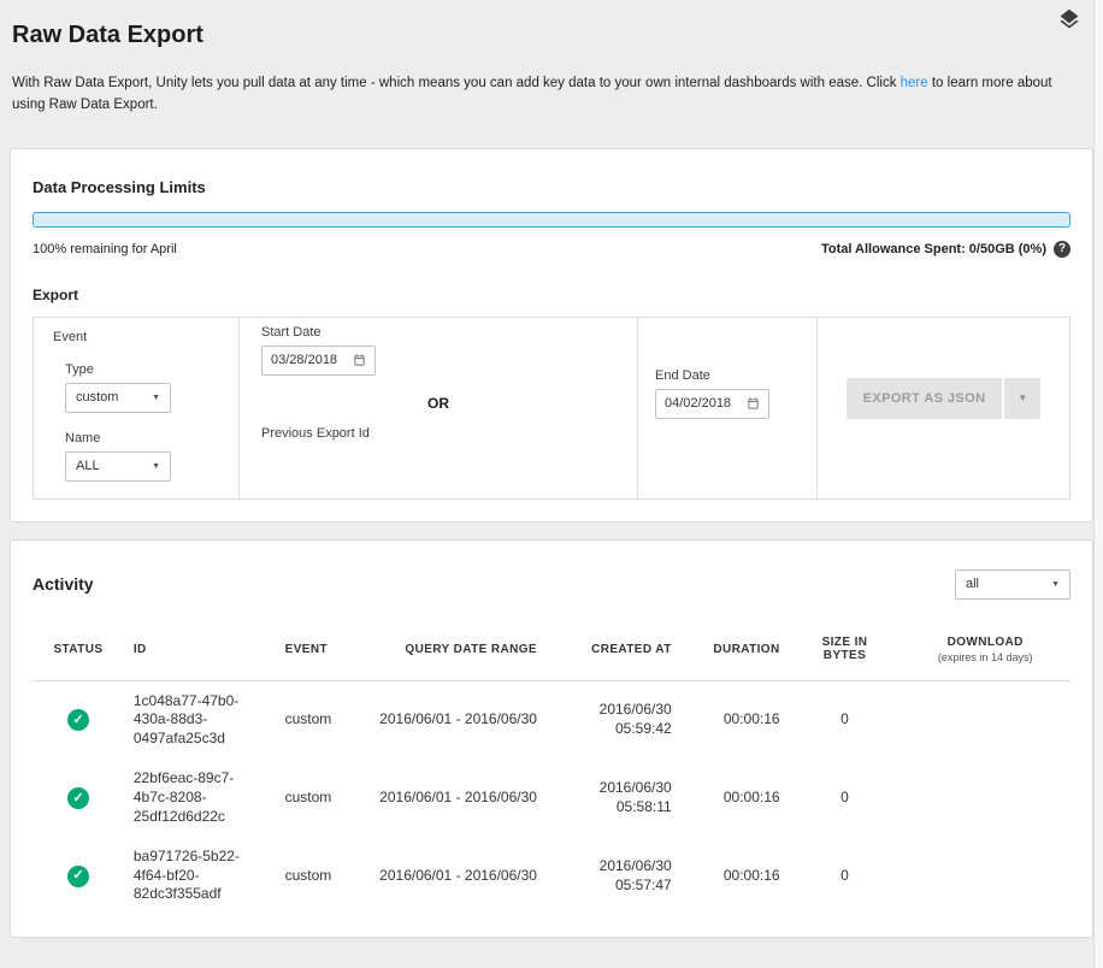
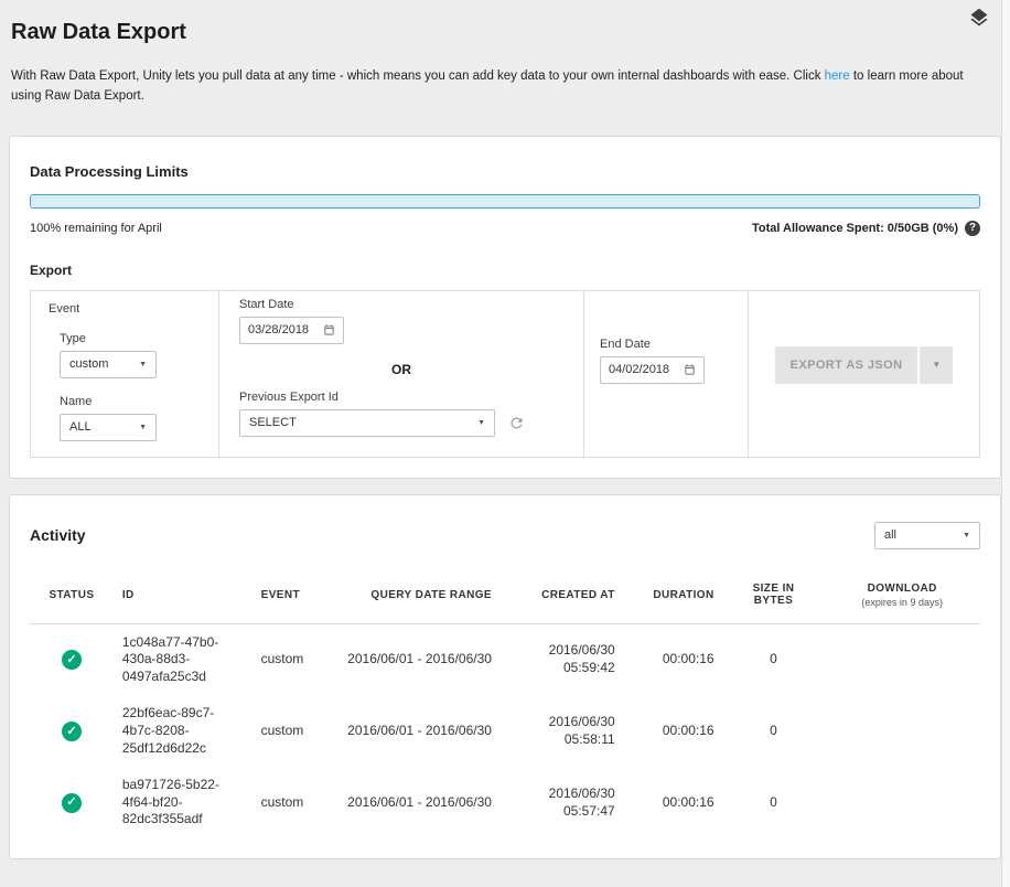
  Raw Data Export
  With Raw Data Export, Unity lets you pull data at any time - which means you can add key data to your own internal dashboards with ease. Click here to learn more about using Raw Data Export.
  Data Processing Limits
  100% remaining for April
  Total Allowance Spent: 0/50GB (0%)
  ?
  Export
  Event
  Type
  custom
  Name
  ALL
  Start Date
  03/28/2018
  OR
  Previous Export Id
+ SELECT
  End Date
  04/02/2018
  EXPORT AS JSON
  ▼
  Activity
  all
- STATUS	ID	EVENT	QUERY DATE RANGE	CREATED AT	DURATION	SIZE IN BYTES	DOWNLOAD (expires in 14 days)
+ STATUS	ID	EVENT	QUERY DATE RANGE	CREATED AT	DURATION	SIZE IN BYTES	DOWNLOAD (expires in 9 days)
  ✓	1c048a77-47b0-430a-88d3-0497afa25c3d	custom	2016/06/01 - 2016/06/30	2016/06/30 05:59:42	00:00:16	0
  ✓	22bf6eac-89c7-4b7c-8208-25df12d6d22c	custom	2016/06/01 - 2016/06/30	2016/06/30 05:58:11	00:00:16	0
  ✓	ba971726-5b22-4f64-bf20-82dc3f355adf	custom	2016/06/01 - 2016/06/30	2016/06/30 05:57:47	00:00:16	0
